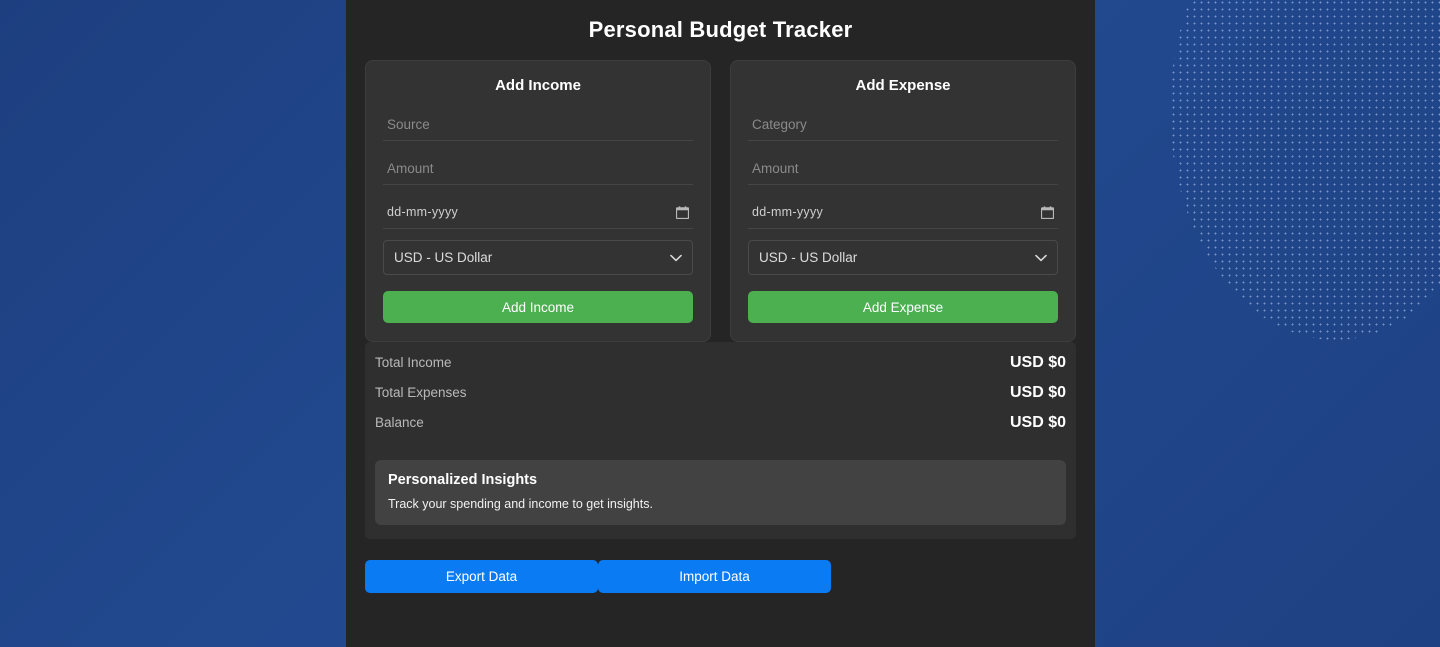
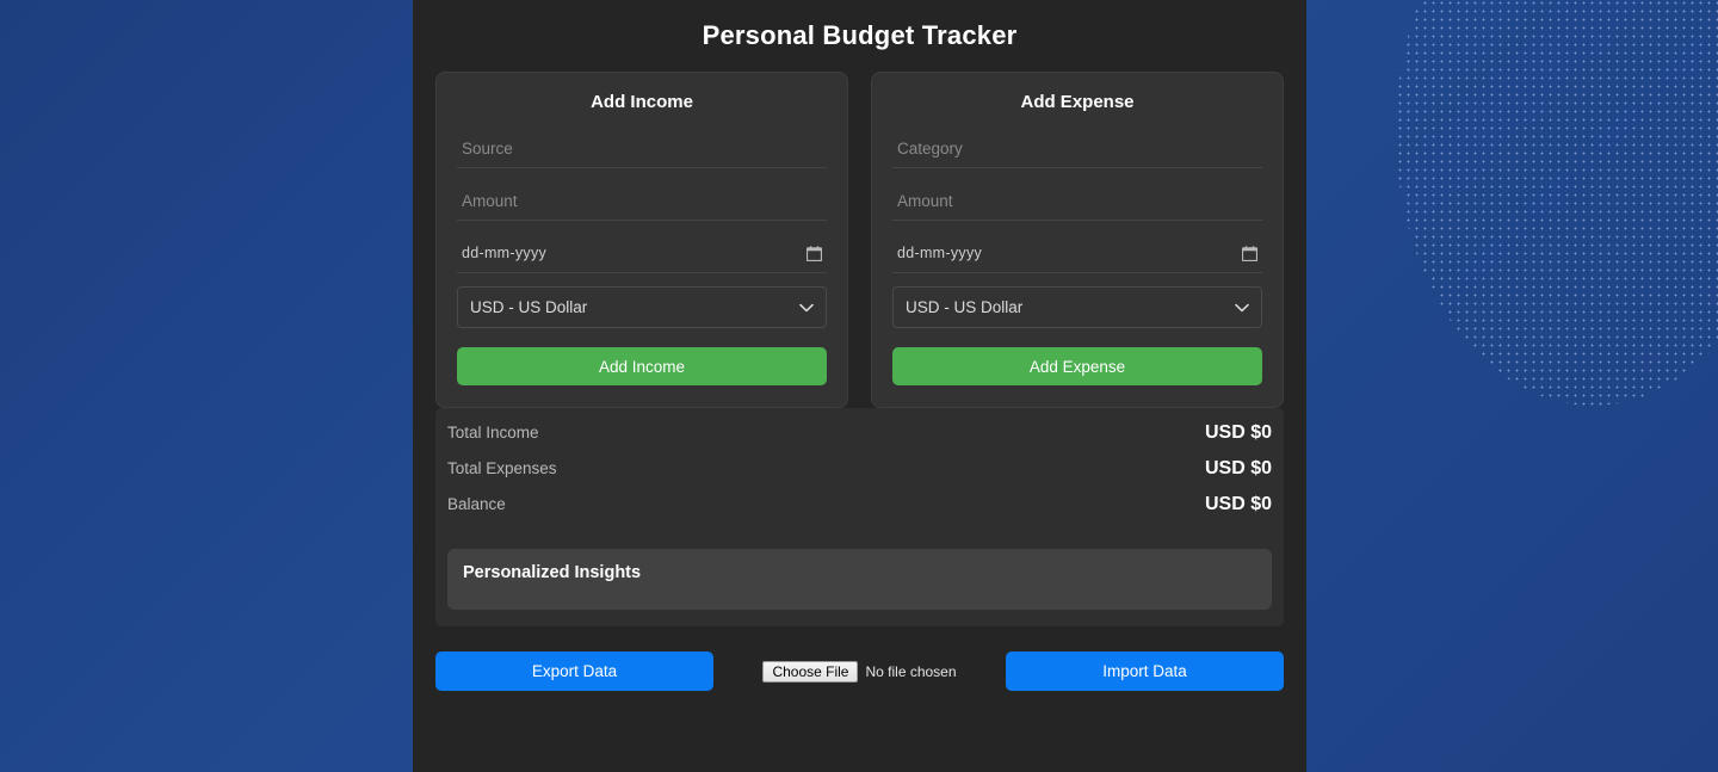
  Personal Budget Tracker
  Add Income
  Source
  Amount
  dd-mm-yyyy
  USD - US Dollar
  Add Income
  Add Expense
  Category
  Amount
  dd-mm-yyyy
  USD - US Dollar
  Add Expense
  Total Income
  USD $0
  Total Expenses
  USD $0
  Balance
  USD $0
  Personalized Insights
- Track your spending and income to get insights.
  Export Data
+ Choose File
+ No file chosen
  Import Data
